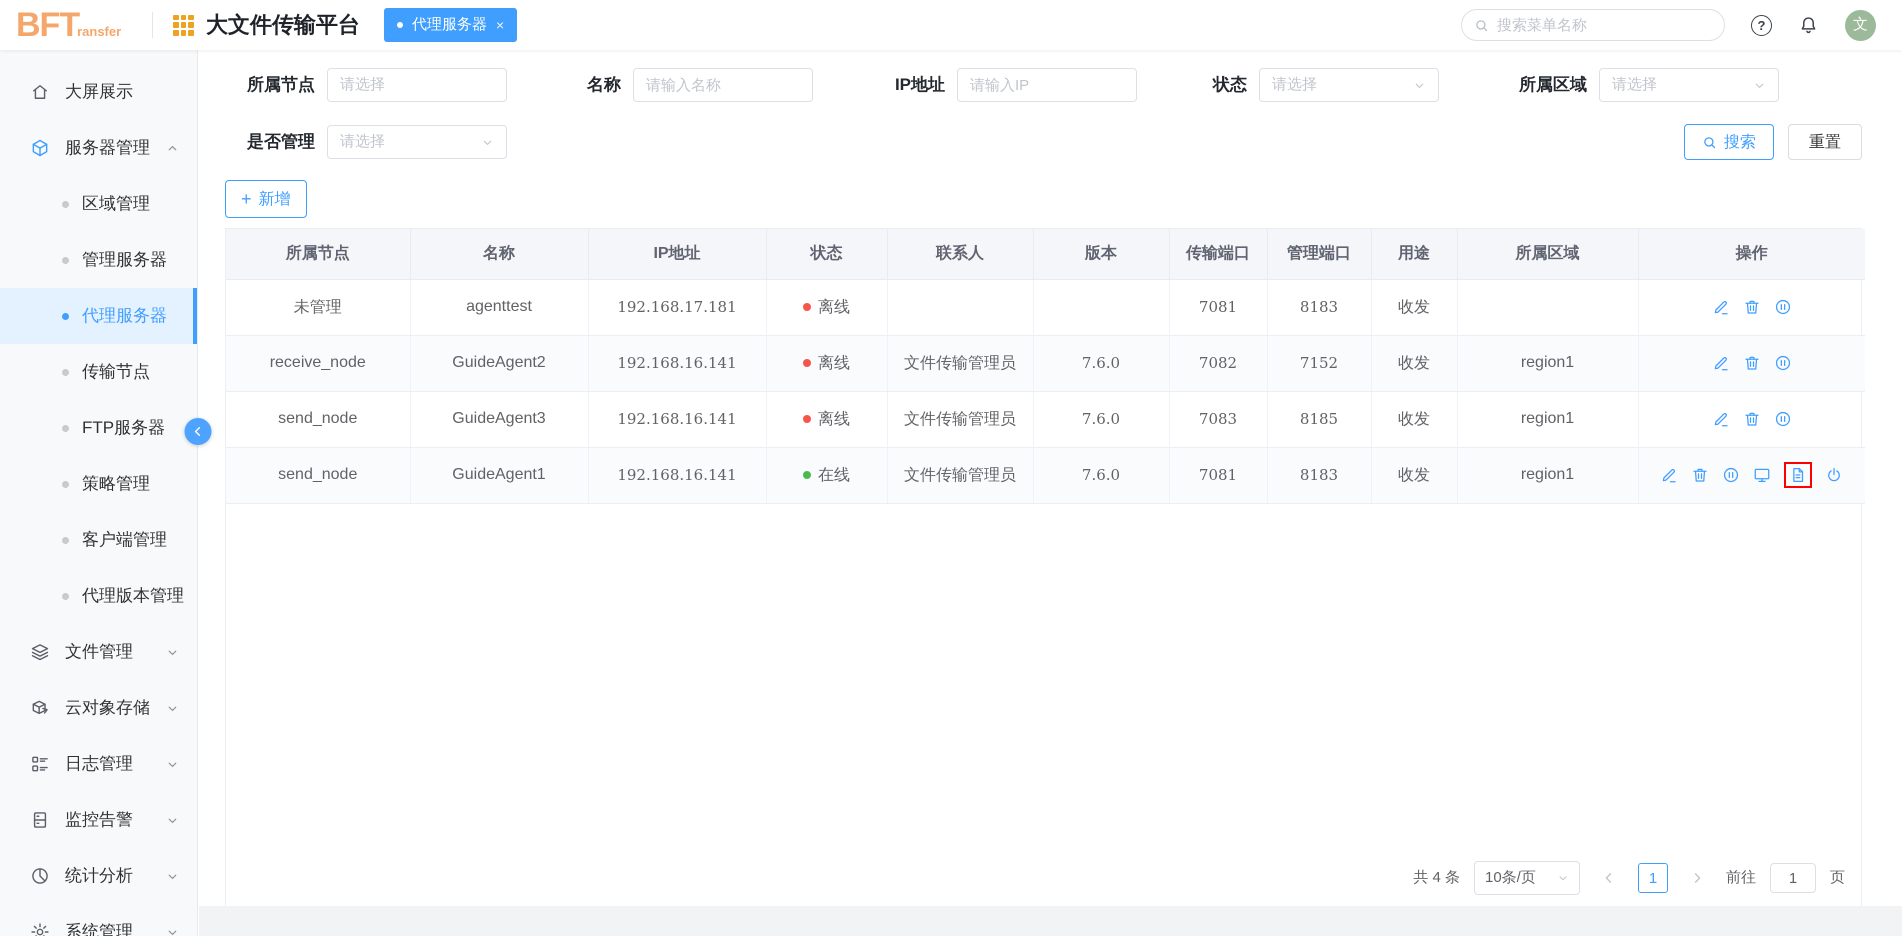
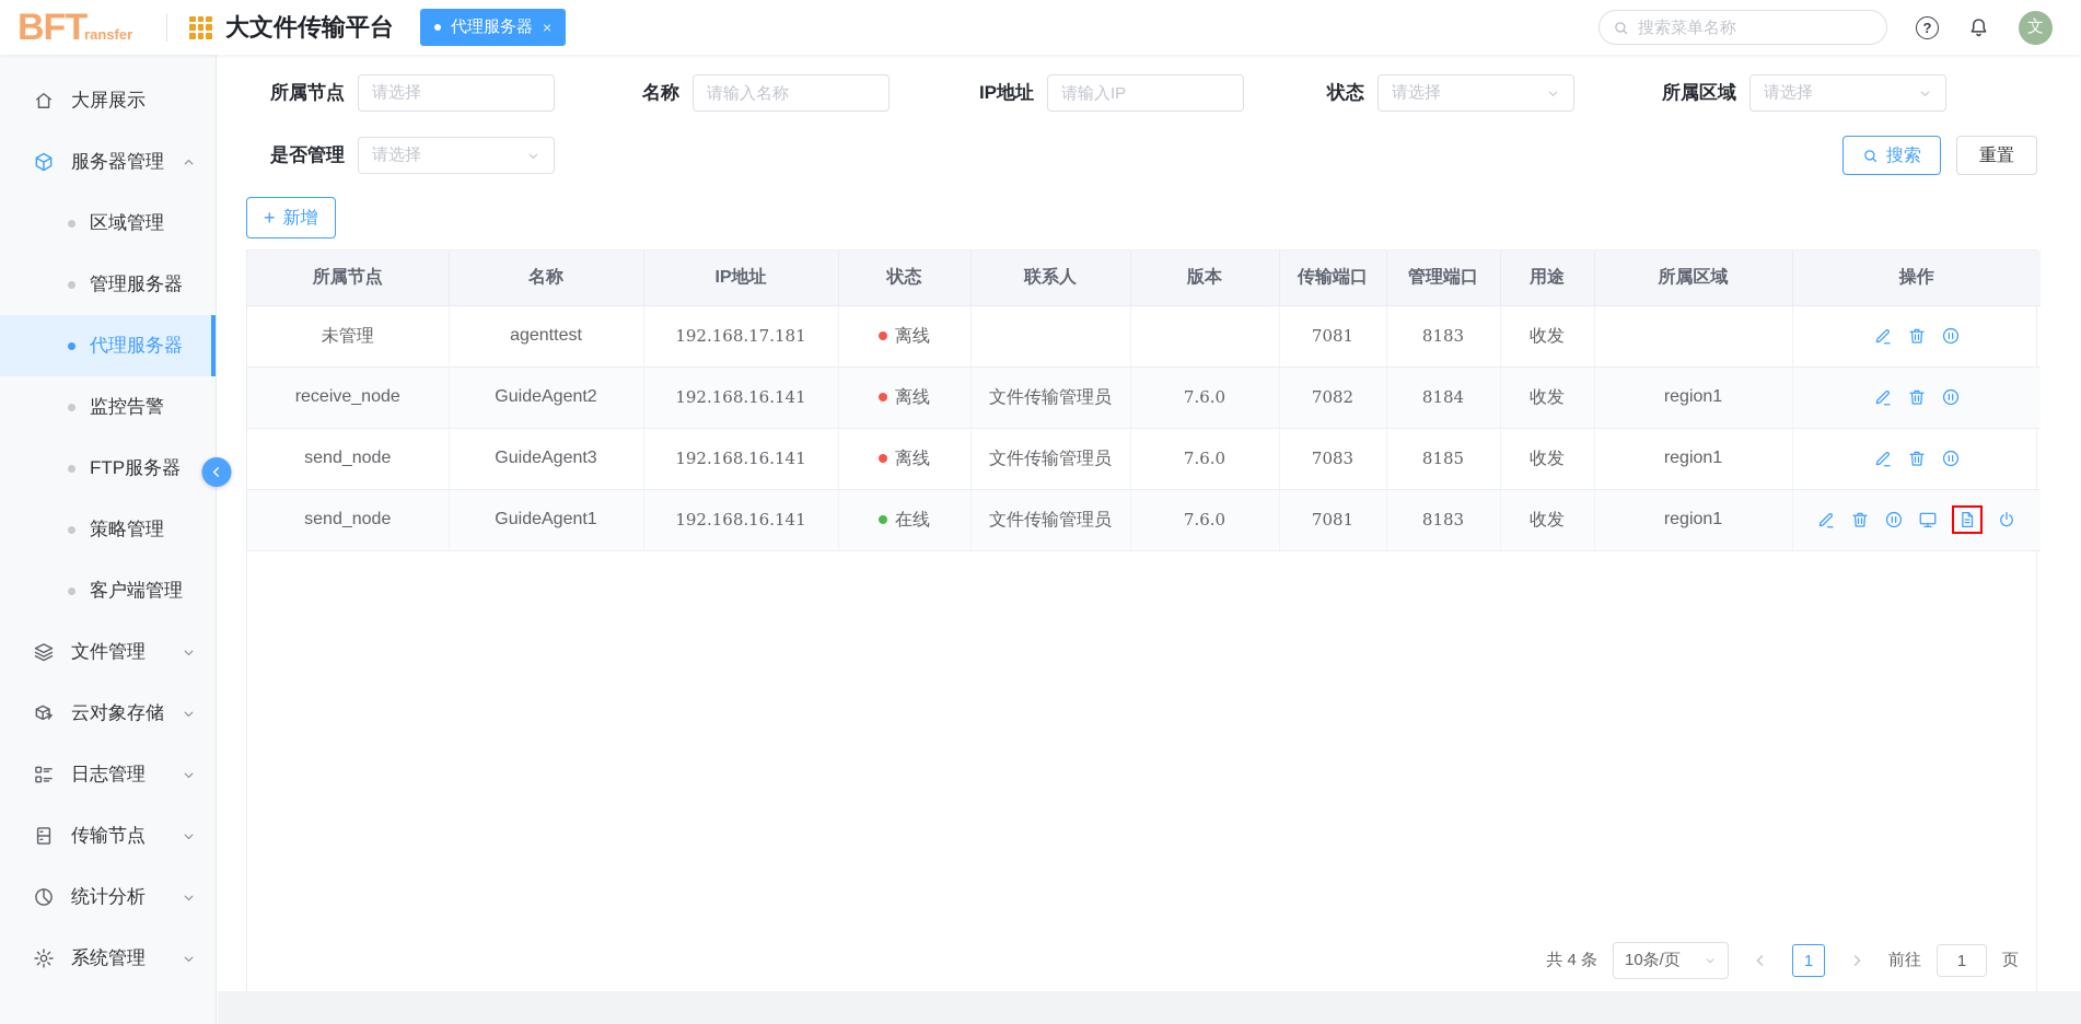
  BFT
  ransfer
  大文件传输平台
  代理服务器
  ×
  搜索菜单名称
  ?
  文
  大屏展示
  服务器管理
  区域管理
  管理服务器
  代理服务器
- 传输节点
+ 监控告警
  FTP服务器
  策略管理
  客户端管理
- 代理版本管理
  文件管理
  云对象存储
  日志管理
- 监控告警
+ 传输节点
  统计分析
  系统管理
  所属节点
  请选择
  名称
  请输入名称
  IP地址
  请输入IP
  状态
  请选择
  所属区域
  请选择
  是否管理
  请选择
  搜索
  重置
  +
  新增
  所属节点	名称	IP地址	状态	联系人	版本	传输端口	管理端口	用途	所属区域	操作
  未管理	agenttest	192.168.17.181	离线			7081	8183	收发
- receive_node	GuideAgent2	192.168.16.141	离线	文件传输管理员	7.6.0	7082	7152	收发	region1
+ receive_node	GuideAgent2	192.168.16.141	离线	文件传输管理员	7.6.0	7082	8184	收发	region1
  send_node	GuideAgent3	192.168.16.141	离线	文件传输管理员	7.6.0	7083	8185	收发	region1
  send_node	GuideAgent1	192.168.16.141	在线	文件传输管理员	7.6.0	7081	8183	收发	region1
  共 4 条
  10条/页
  1
  前往
  1
  页
